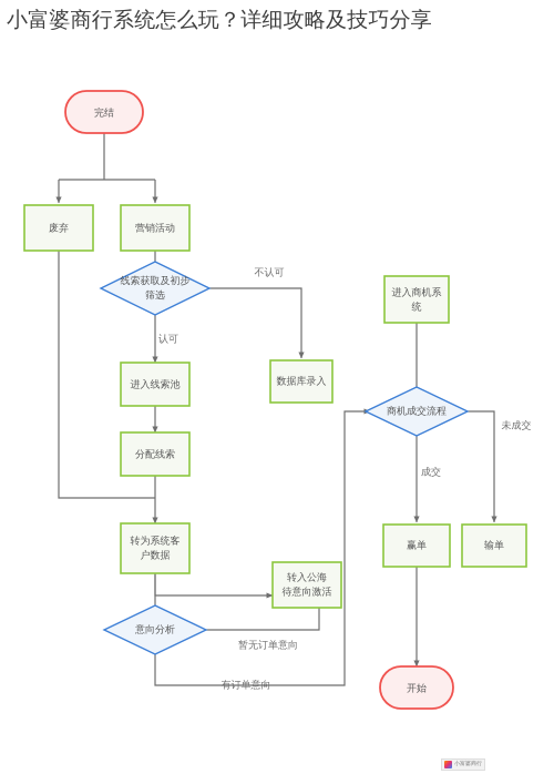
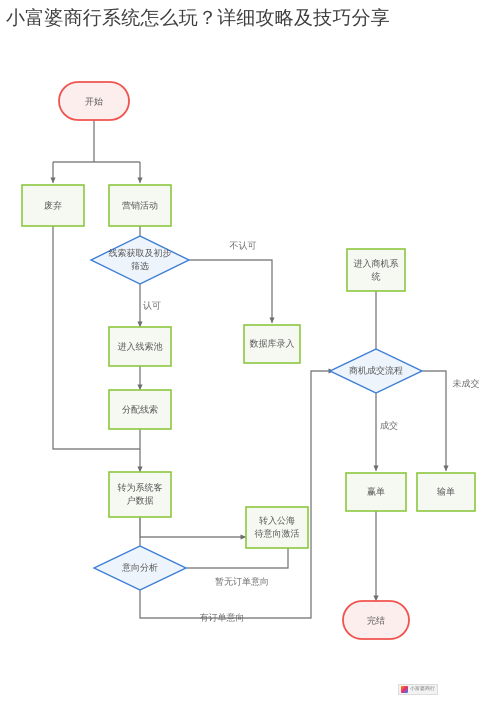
  小富婆商行系统怎么玩？详细攻略及技巧分享
- 完结
+ 开始
  废弃
  营销活动
  线索获取及初步筛选
  数据库录入
  进入线索池
  分配线索
  转为系统客
  户数据
  转入公海
  待意向激活
  意向分析
  进入商机系
  统
  商机成交流程
  赢单
  输单
- 开始
+ 完结
  不认可
  认可
  暂无订单意向
  有订单意向
  成交
  未成交
